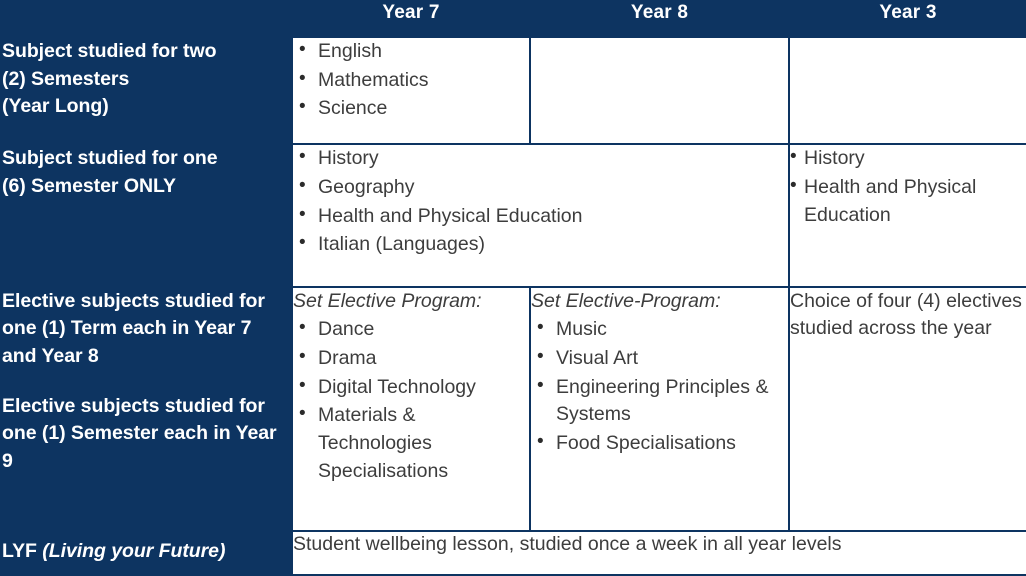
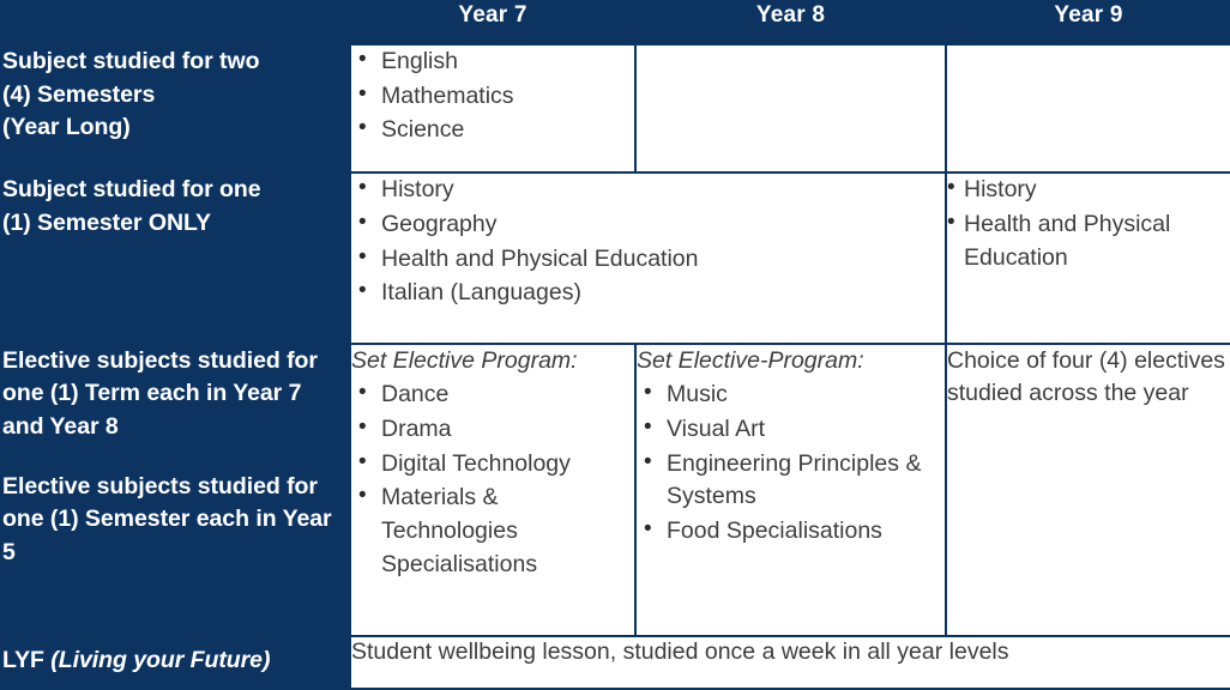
- 	Year 7	Year 8	Year 3
+ 	Year 7	Year 8	Year 9
- Subject studied for two (2) Semesters (Year Long)	English Mathematics Science
+ Subject studied for two (4) Semesters (Year Long)	English Mathematics Science
- Subject studied for one (6) Semester ONLY	History Geography Health and Physical Education Italian (Languages)	History Health and Physical Education
+ Subject studied for one (1) Semester ONLY	History Geography Health and Physical Education Italian (Languages)	History Health and Physical Education
- Elective subjects studied for one (1) Term each in Year 7 and Year 8 Elective subjects studied for one (1) Semester each in Year 9	Set Elective Program: Dance Drama Digital Technology Materials & Technologies Specialisations	Set Elective-Program: Music Visual Art Engineering Principles & Systems Food Specialisations	Choice of four (4) electives studied across the year
+ Elective subjects studied for one (1) Term each in Year 7 and Year 8 Elective subjects studied for one (1) Semester each in Year 5	Set Elective Program: Dance Drama Digital Technology Materials & Technologies Specialisations	Set Elective-Program: Music Visual Art Engineering Principles & Systems Food Specialisations	Choice of four (4) electives studied across the year
  LYF (Living your Future)	Student wellbeing lesson, studied once a week in all year levels
